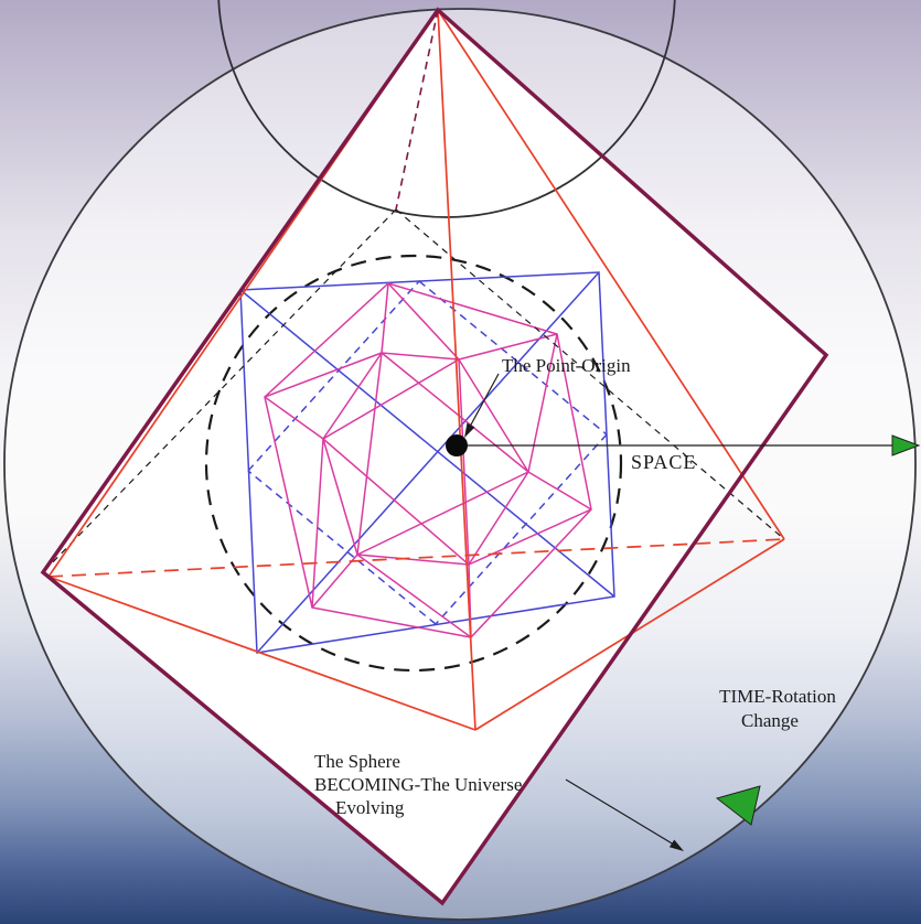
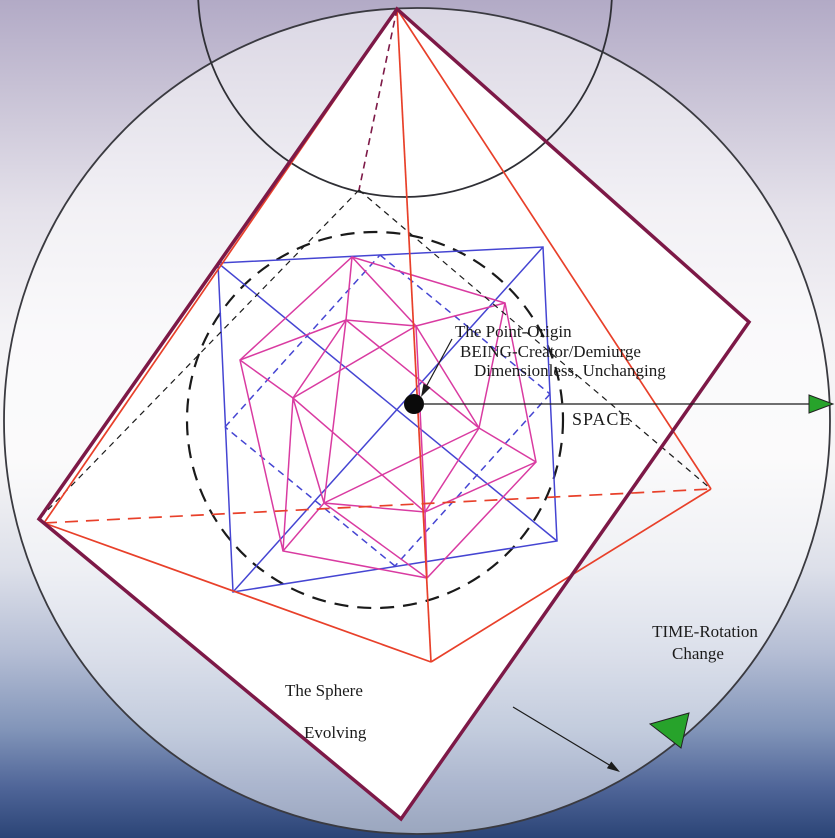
  The Point-Origin
+ BEING-Creator/Demiurge
+ Dimensionless, Unchanging
  SPACE
  TIME-Rotation
  Change
  The Sphere
- BECOMING-The Universe
  Evolving
